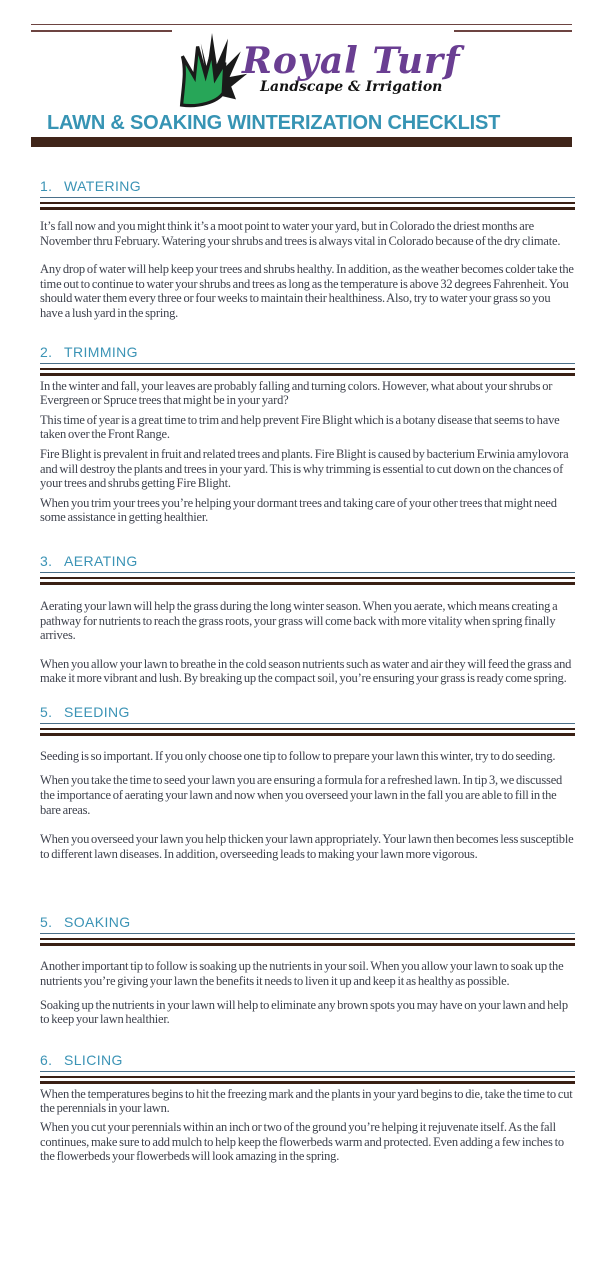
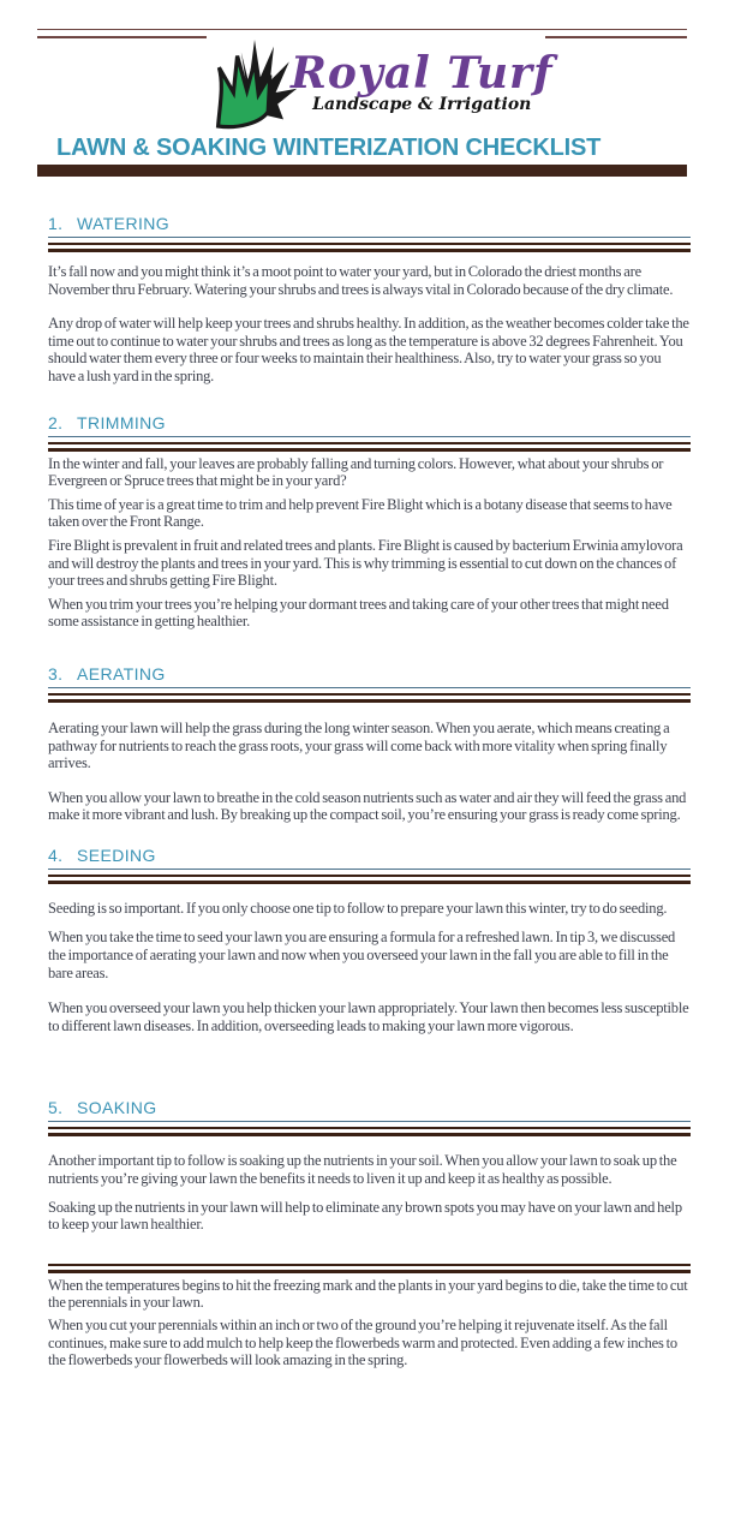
  Royal Turf
  Landscape & Irrigation
  LAWN & SOAKING WINTERIZATION CHECKLIST
  1. WATERING
  It’s fall now and you might think it’s a moot point to water your yard, but in Colorado the driest months are November thru February. Watering your shrubs and trees is always vital in Colorado because of the dry climate.
  Any drop of water will help keep your trees and shrubs healthy. In addition, as the weather becomes colder take the time out to continue to water your shrubs and trees as long as the temperature is above 32 degrees Fahrenheit. You should water them every three or four weeks to maintain their healthiness. Also, try to water your grass so you have a lush yard in the spring.
  2. TRIMMING
  In the winter and fall, your leaves are probably falling and turning colors. However, what about your shrubs or Evergreen or Spruce trees that might be in your yard?
  This time of year is a great time to trim and help prevent Fire Blight which is a botany disease that seems to have taken over the Front Range.
  Fire Blight is prevalent in fruit and related trees and plants. Fire Blight is caused by bacterium Erwinia amylovora and will destroy the plants and trees in your yard. This is why trimming is essential to cut down on the chances of your trees and shrubs getting Fire Blight.
  When you trim your trees you’re helping your dormant trees and taking care of your other trees that might need some assistance in getting healthier.
  3. AERATING
  Aerating your lawn will help the grass during the long winter season. When you aerate, which means creating a pathway for nutrients to reach the grass roots, your grass will come back with more vitality when spring finally arrives.
  When you allow your lawn to breathe in the cold season nutrients such as water and air they will feed the grass and make it more vibrant and lush. By breaking up the compact soil, you’re ensuring your grass is ready come spring.
- 5. SEEDING
+ 4. SEEDING
  Seeding is so important. If you only choose one tip to follow to prepare your lawn this winter, try to do seeding.
  When you take the time to seed your lawn you are ensuring a formula for a refreshed lawn. In tip 3, we discussed the importance of aerating your lawn and now when you overseed your lawn in the fall you are able to fill in the bare areas.
  When you overseed your lawn you help thicken your lawn appropriately. Your lawn then becomes less susceptible to different lawn diseases. In addition, overseeding leads to making your lawn more vigorous.
  5. SOAKING
  Another important tip to follow is soaking up the nutrients in your soil. When you allow your lawn to soak up the nutrients you’re giving your lawn the benefits it needs to liven it up and keep it as healthy as possible.
  Soaking up the nutrients in your lawn will help to eliminate any brown spots you may have on your lawn and help to keep your lawn healthier.
- 6. SLICING
  When the temperatures begins to hit the freezing mark and the plants in your yard begins to die, take the time to cut the perennials in your lawn.
  When you cut your perennials within an inch or two of the ground you’re helping it rejuvenate itself. As the fall continues, make sure to add mulch to help keep the flowerbeds warm and protected. Even adding a few inches to the flowerbeds your flowerbeds will look amazing in the spring.
